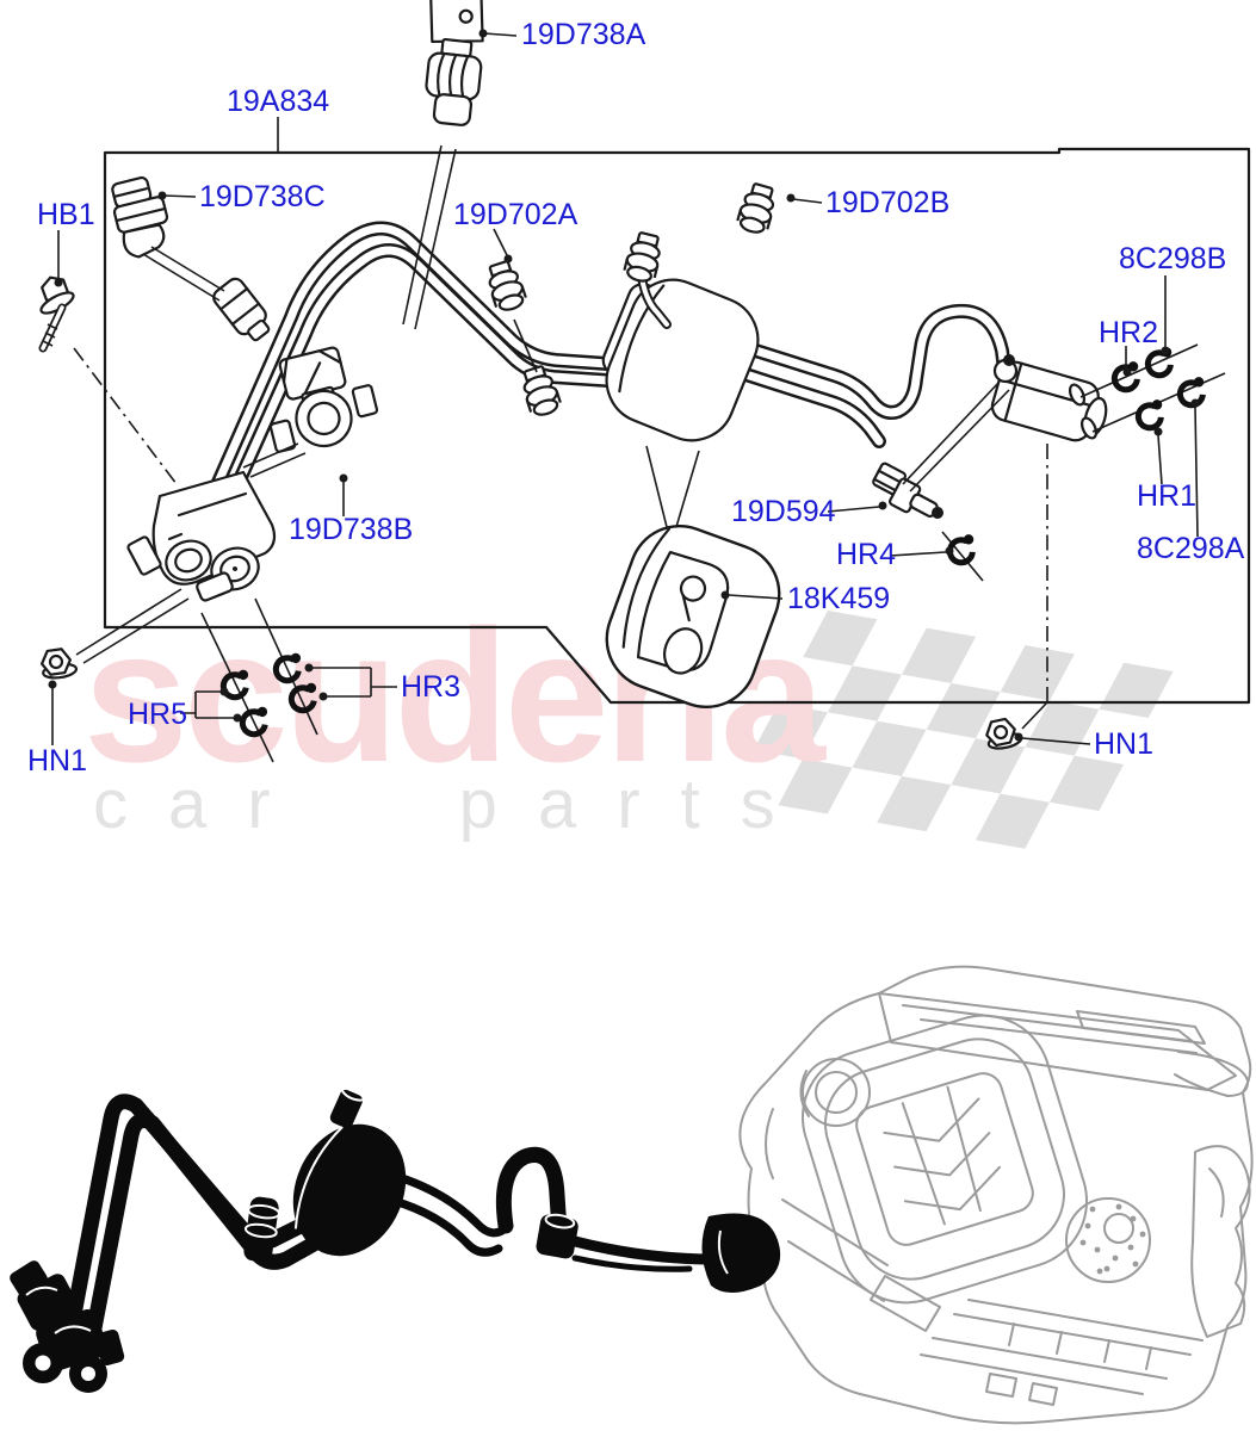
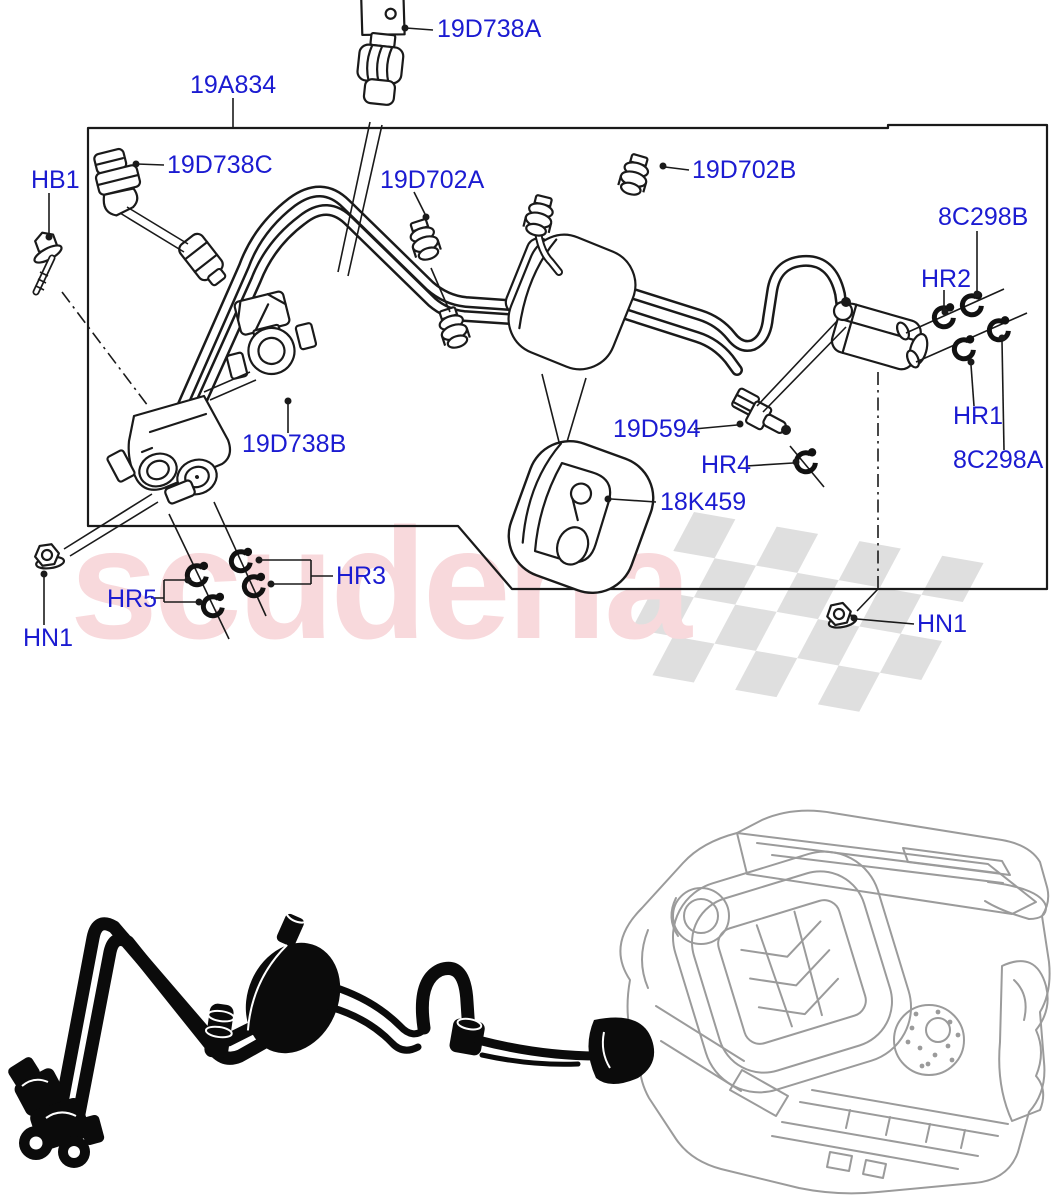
- car parts
  19D738A
  19A834
  HB1
  19D738C
  19D702A
  19D702B
  8C298B
  HR2
  HR1
  8C298A
  19D594
  HR4
  18K459
  19D738B
  HR5
  HR3
  HN1
  HN1
